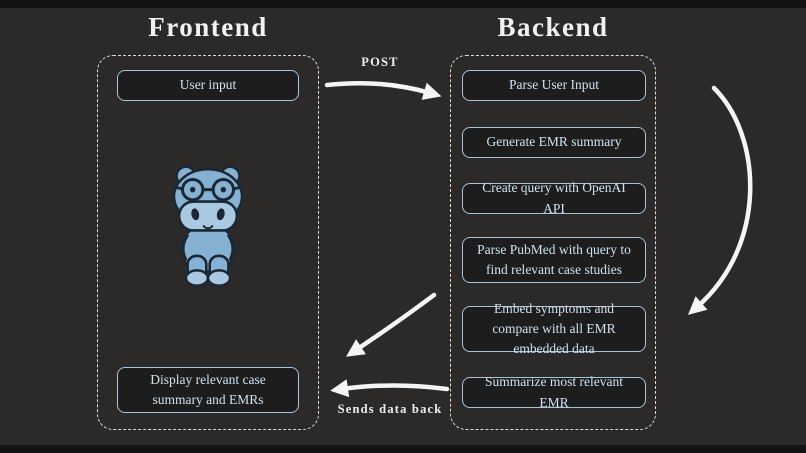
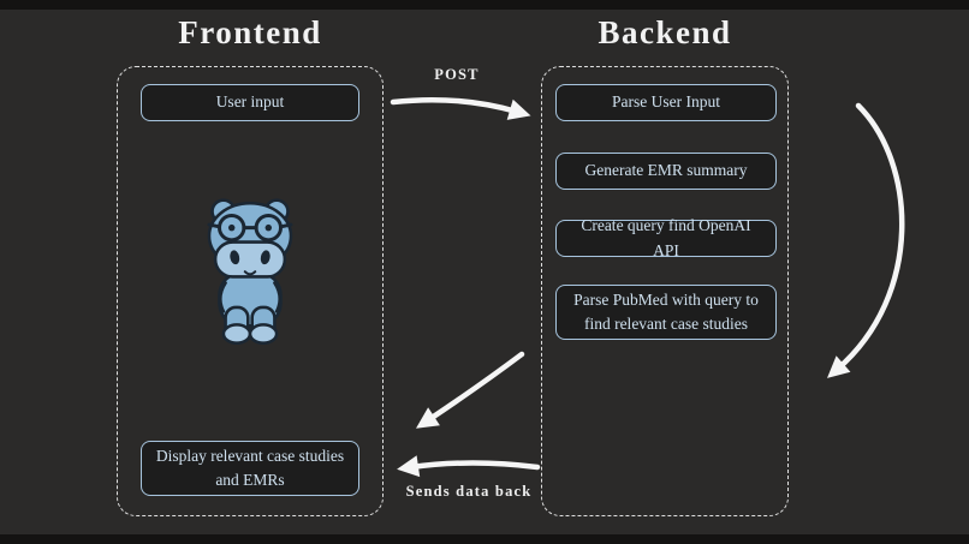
  Frontend
  Backend
  User input
- Display relevant case summary and EMRs
+ Display relevant case studies and EMRs
  Parse User Input
  Generate EMR summary
- Create query with OpenAI API
+ Create query find OpenAI API
  Parse PubMed with query to find relevant case studies
- Embed symptoms and compare with all EMR embedded data
- Summarize most relevant EMR
  POST
  Sends data back
